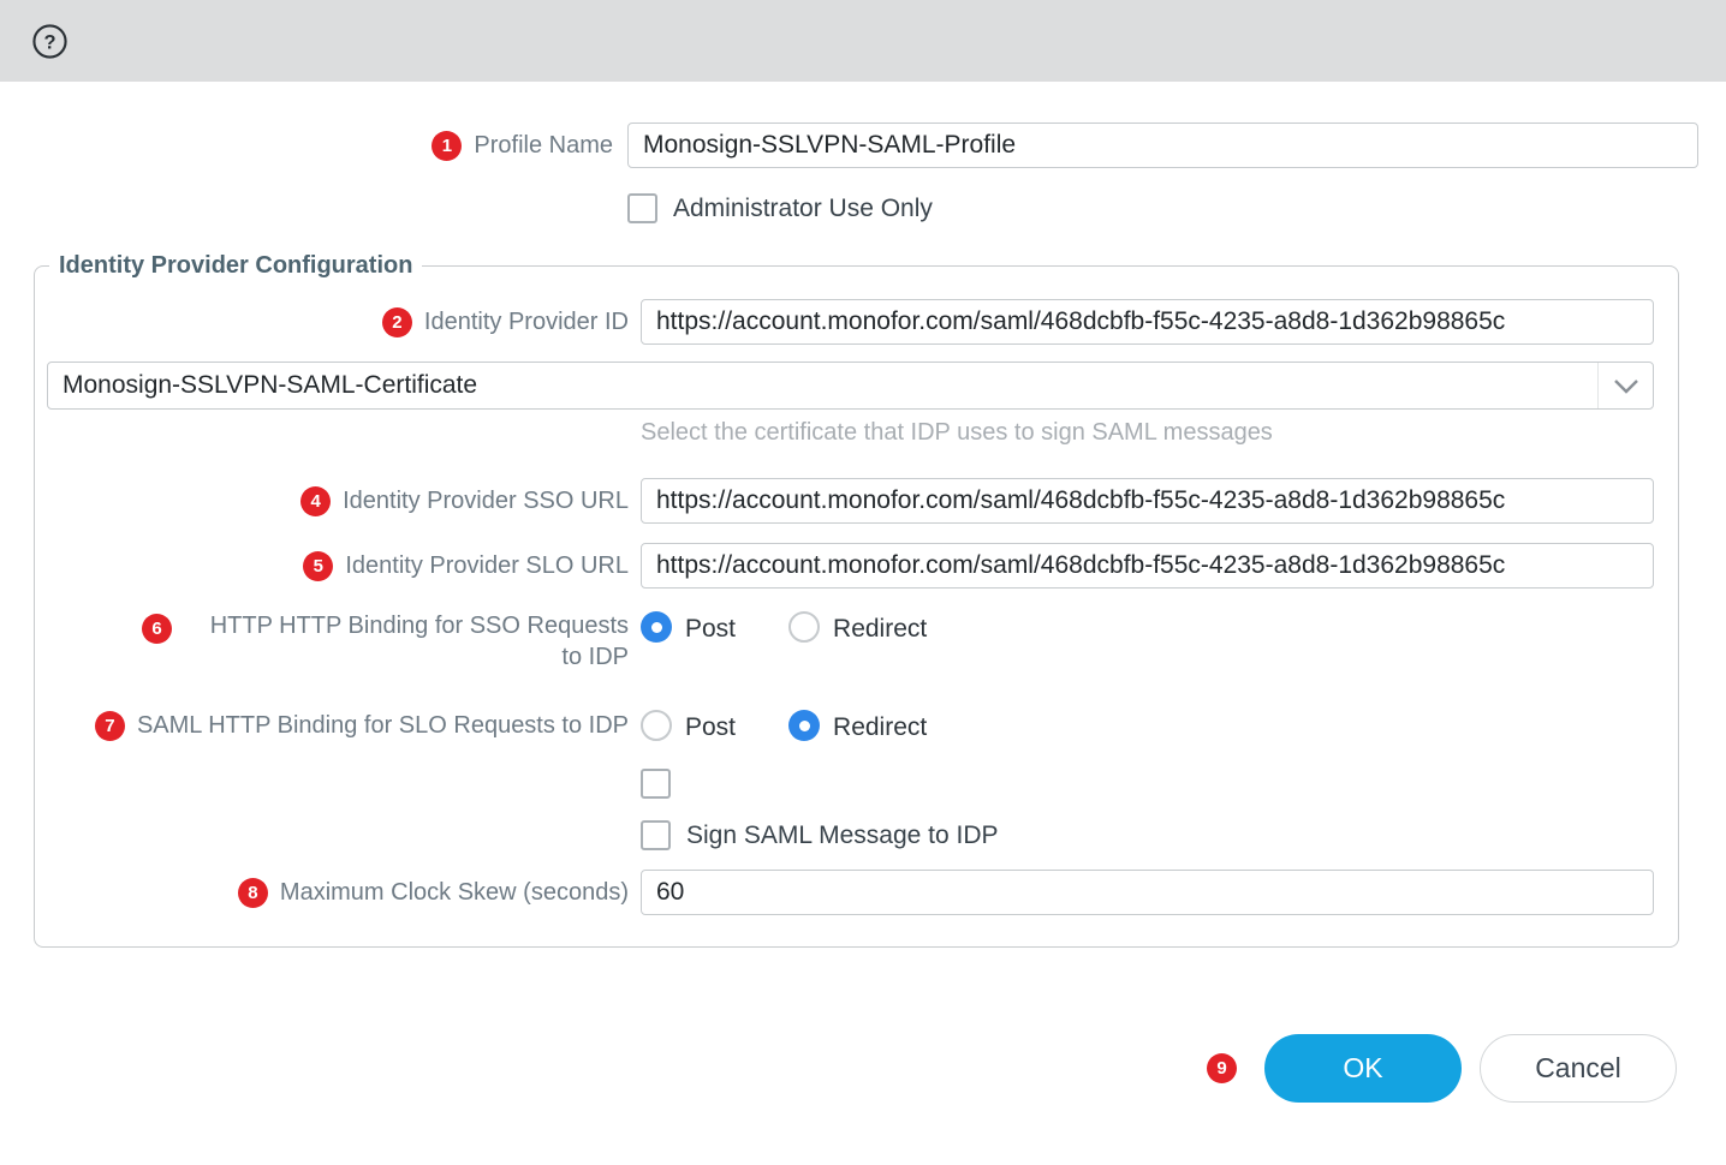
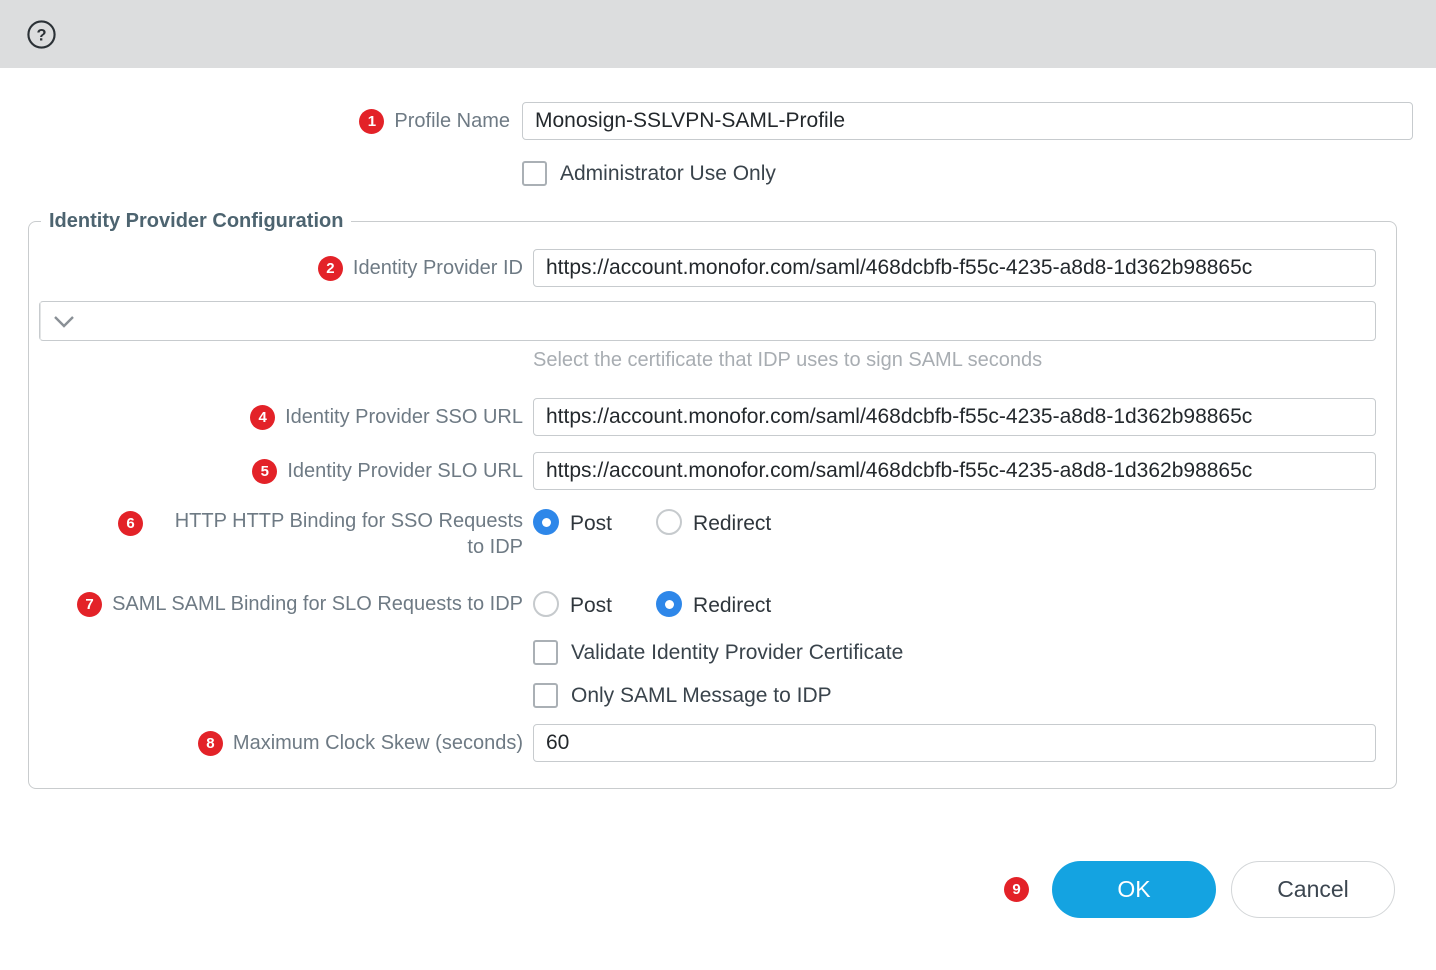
  ?
  1
  Profile Name
  Monosign-SSLVPN-SAML-Profile
  Administrator Use Only
  Identity Provider Configuration
  2
  Identity Provider ID
  https://account.monofor.com/saml/468dcbfb-f55c-4235-a8d8-1d362b98865c
- Monosign-SSLVPN-SAML-Certificate
- Select the certificate that IDP uses to sign SAML messages
+ Select the certificate that IDP uses to sign SAML seconds
  4
  Identity Provider SSO URL
  https://account.monofor.com/saml/468dcbfb-f55c-4235-a8d8-1d362b98865c
  5
  Identity Provider SLO URL
  https://account.monofor.com/saml/468dcbfb-f55c-4235-a8d8-1d362b98865c
  6
  HTTP HTTP Binding for SSO Requests to IDP
  Post
  Redirect
  7
- SAML HTTP Binding for SLO Requests to IDP
+ SAML SAML Binding for SLO Requests to IDP
  Post
  Redirect
+ Validate Identity Provider Certificate
- Sign SAML Message to IDP
+ Only SAML Message to IDP
  8
  Maximum Clock Skew (seconds)
  60
  9
  OK
  Cancel
